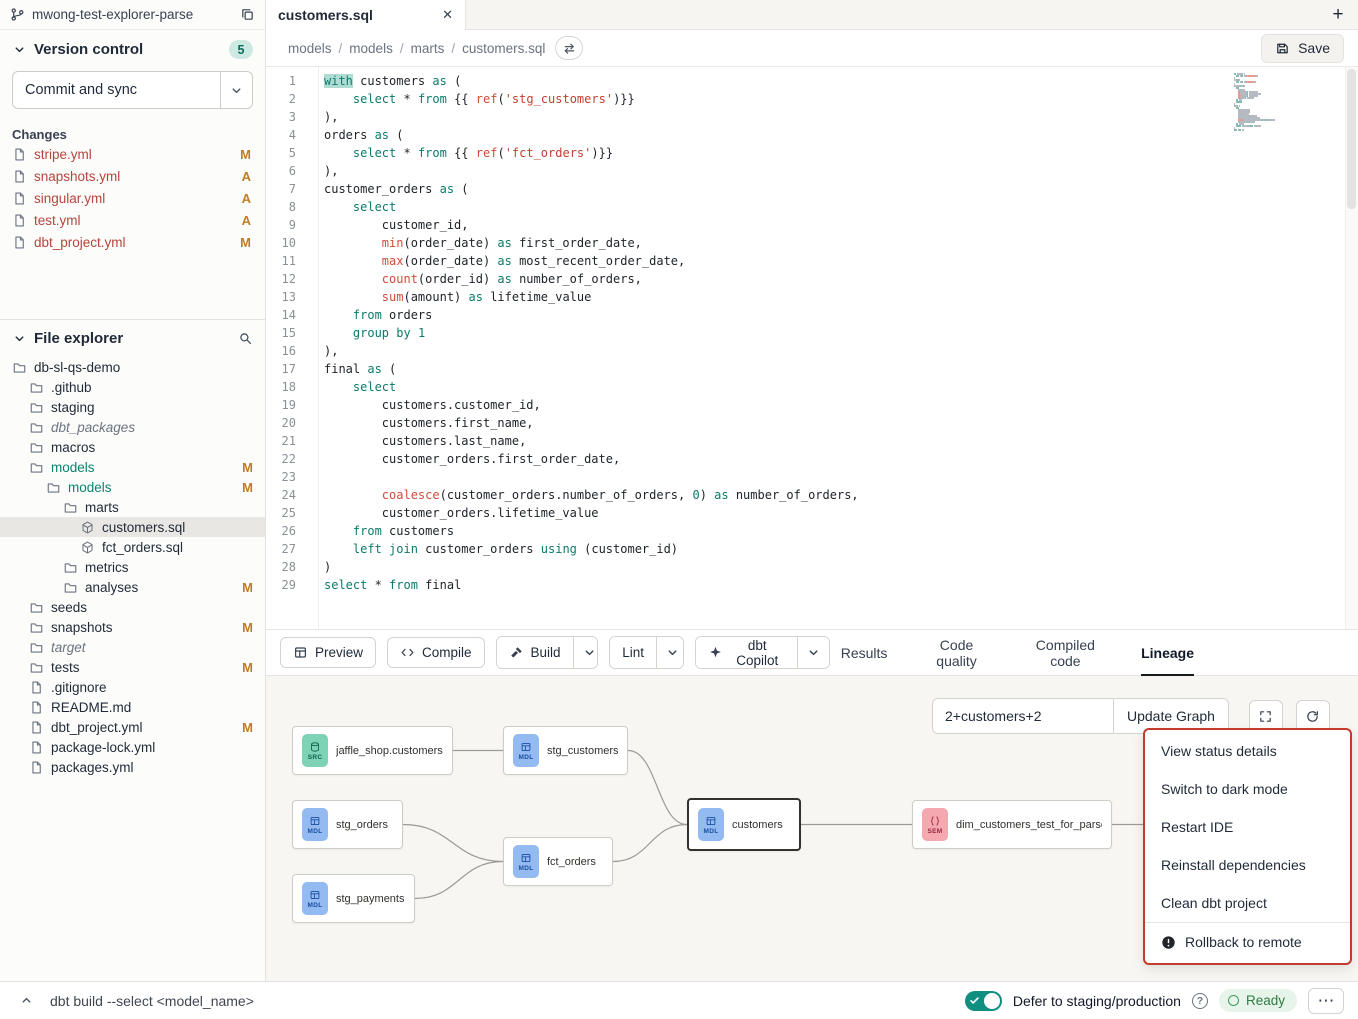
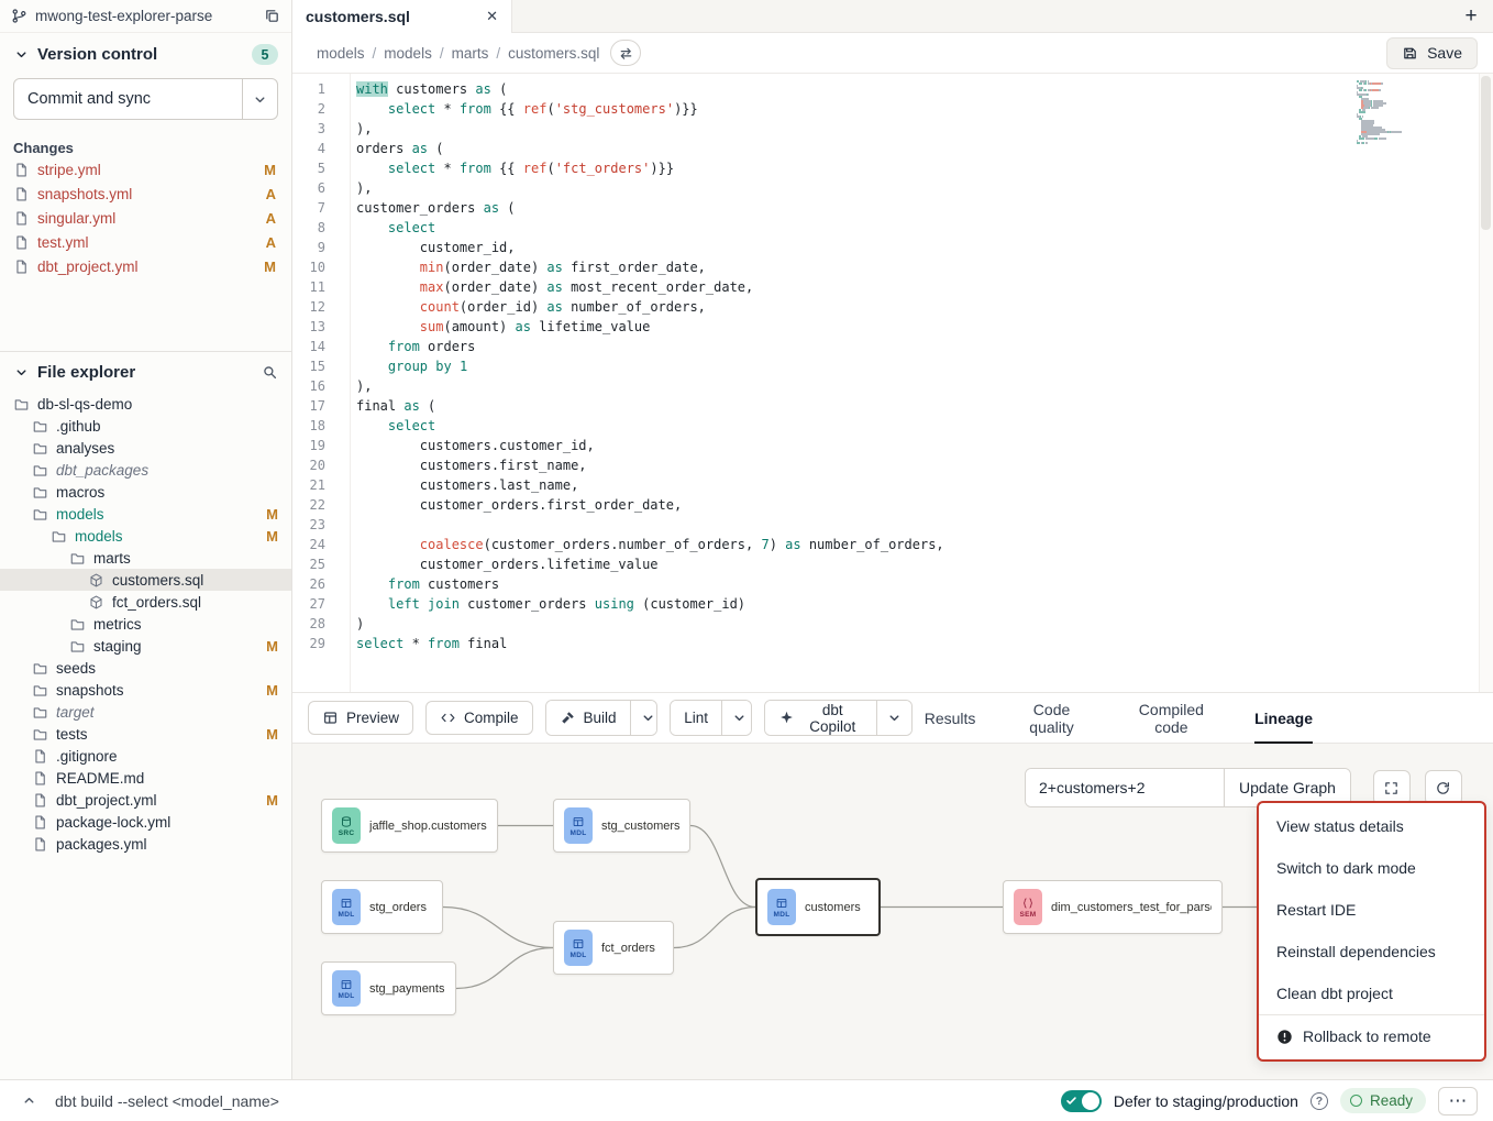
  mwong-test-explorer-parse
  Version control
  5
  Commit and sync
  Changes
  stripe.yml
  M
  snapshots.yml
  A
  singular.yml
  A
  test.yml
  A
  dbt_project.yml
  M
  File explorer
  db-sl-qs-demo
  .github
- staging
+ analyses
  dbt_packages
  macros
  models
  M
  models
  M
  marts
  customers.sql
  fct_orders.sql
  metrics
- analyses
+ staging
  M
  seeds
  snapshots
  M
  target
  tests
  M
  .gitignore
  README.md
  dbt_project.yml
  M
  package-lock.yml
  packages.yml
  customers.sql
  ✕
  +
  models
  /
  models
  /
  marts
  /
  customers.sql
  Save
  1
  with customers as (
  2
  select * from {{ ref('stg_customers')}}
  3
  ),
  4
  orders as (
  5
  select * from {{ ref('fct_orders')}}
  6
  ),
  7
  customer_orders as (
  8
  select
  9
  customer_id,
  10
  min(order_date) as first_order_date,
  11
  max(order_date) as most_recent_order_date,
  12
  count(order_id) as number_of_orders,
  13
  sum(amount) as lifetime_value
  14
  from orders
  15
  group by 1
  16
  ),
  17
  final as (
  18
  select
  19
  customers.customer_id,
  20
  customers.first_name,
  21
  customers.last_name,
  22
  customer_orders.first_order_date,
  23
  24
- coalesce(customer_orders.number_of_orders, 0) as number_of_orders,
+ coalesce(customer_orders.number_of_orders, 7) as number_of_orders,
  25
  customer_orders.lifetime_value
  26
  from customers
  27
  left join customer_orders using (customer_id)
  28
  )
  29
  select * from final
  Preview
  Compile
  Build
  Lint
  dbt Copilot
  Results
  Code quality
  Compiled code
  Lineage
  jaffle_shop.customers
  stg_customers
  stg_orders
  fct_orders
  stg_payments
  customers
  dim_customers_test_for_pars
  2+customers+2
  Update Graph
  View status details
  Switch to dark mode
  Restart IDE
  Reinstall dependencies
  Clean dbt project
  Rollback to remote
  dbt build --select <model_name>
  Defer to staging/production
  ?
  Ready
  ⋯
